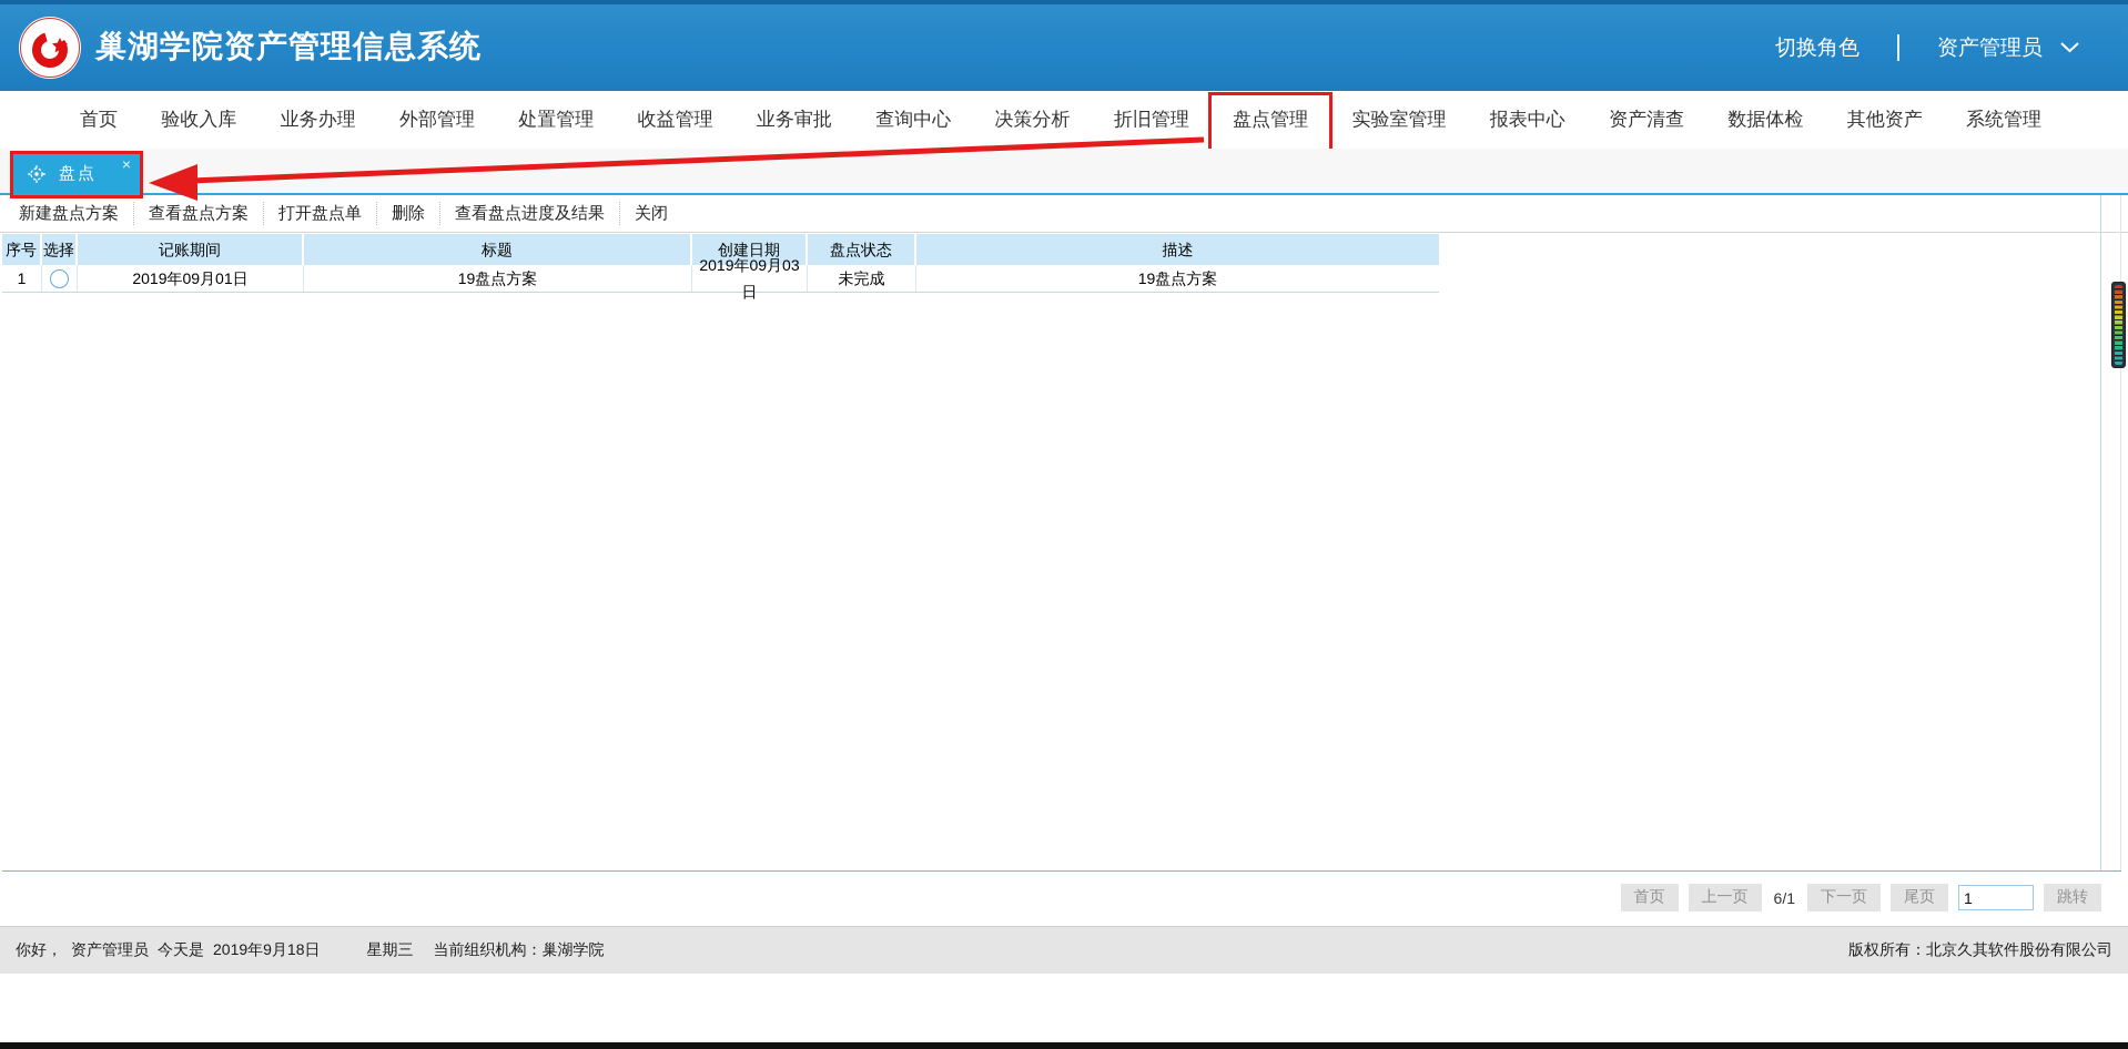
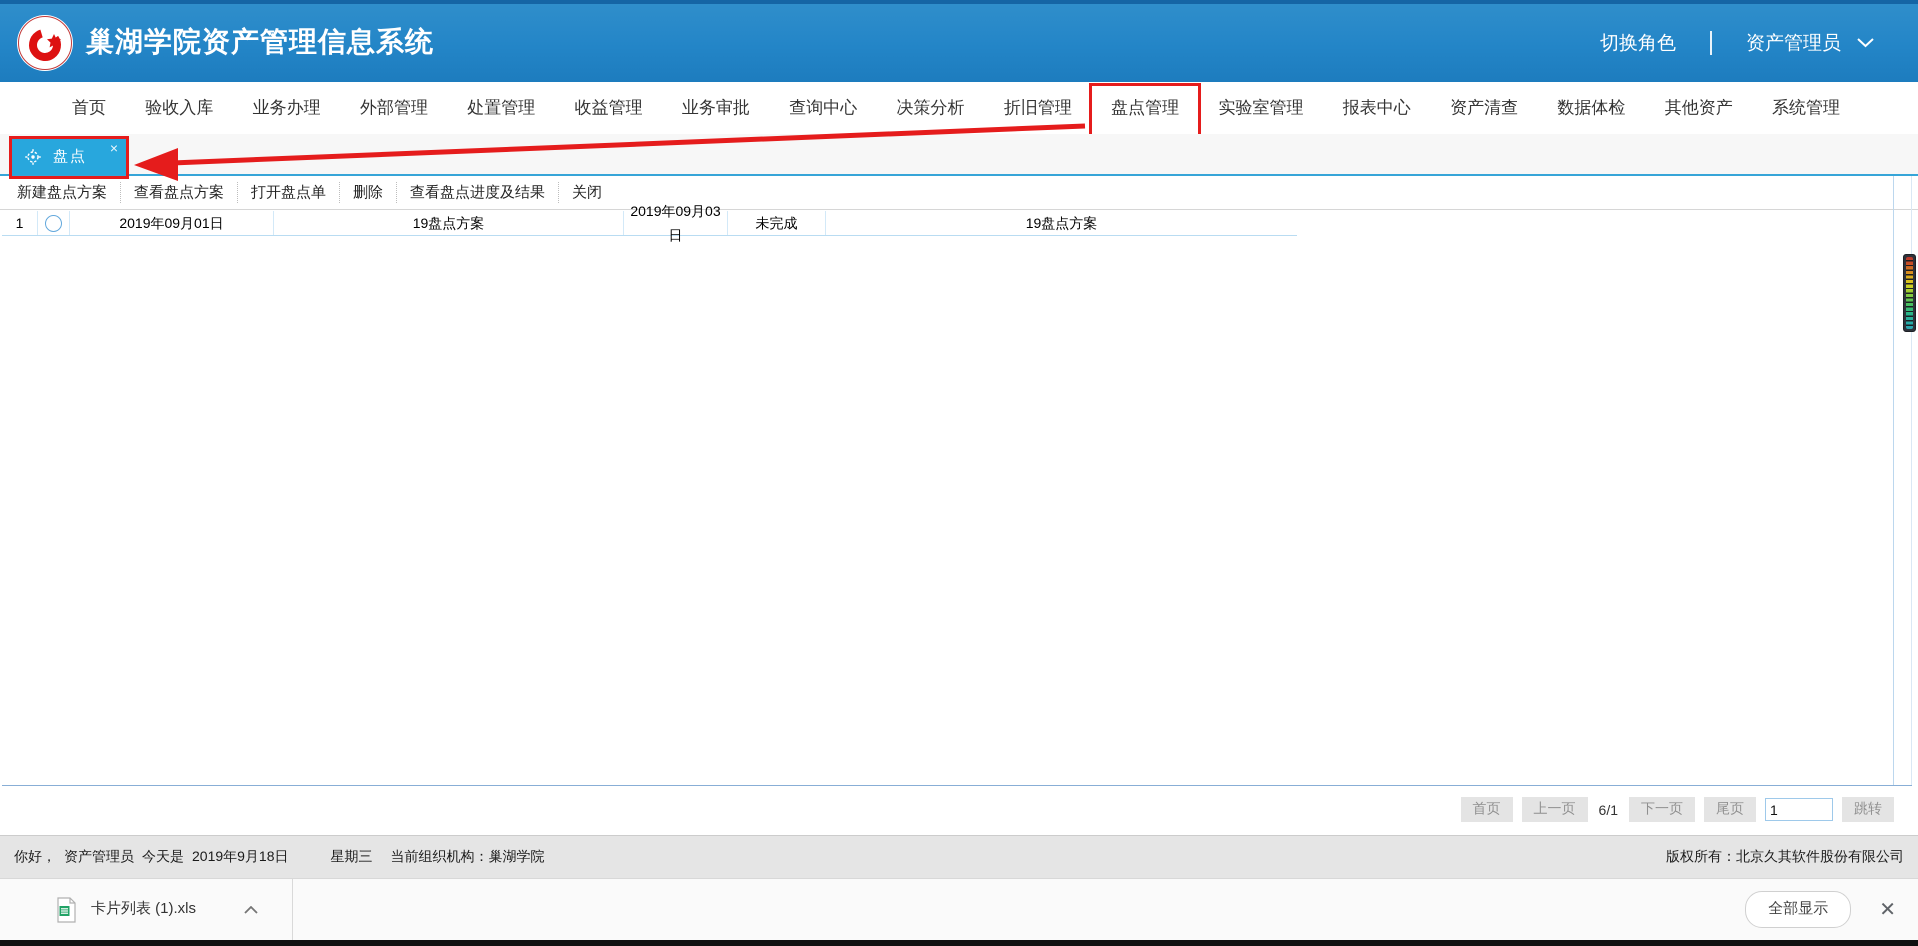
  巢湖学院资产管理信息系统
  切换角色
  资产管理员
  首页
  验收入库
  业务办理
  外部管理
  处置管理
  收益管理
  业务审批
  查询中心
  决策分析
  折旧管理
  盘点管理
  实验室管理
  报表中心
  资产清查
  数据体检
  其他资产
  系统管理
  盘点
  ×
  新建盘点方案
  查看盘点方案
  打开盘点单
  删除
  查看盘点进度及结果
  关闭
- 序号
- 选择
- 记账期间
- 标题
- 创建日期
- 盘点状态
- 描述
  1
  2019年09月01日
  19盘点方案
  2019年09月03日
  未完成
  19盘点方案
  首页
  上一页
  6/1
  下一页
  尾页
  1
  跳转
  你好，
  资产管理员
  今天是
  2019年9月18日
  星期三
  当前组织机构：巢湖学院
  版权所有：北京久其软件股份有限公司
+ 卡片列表 (1).xls
+ 全部显示
+ ✕
